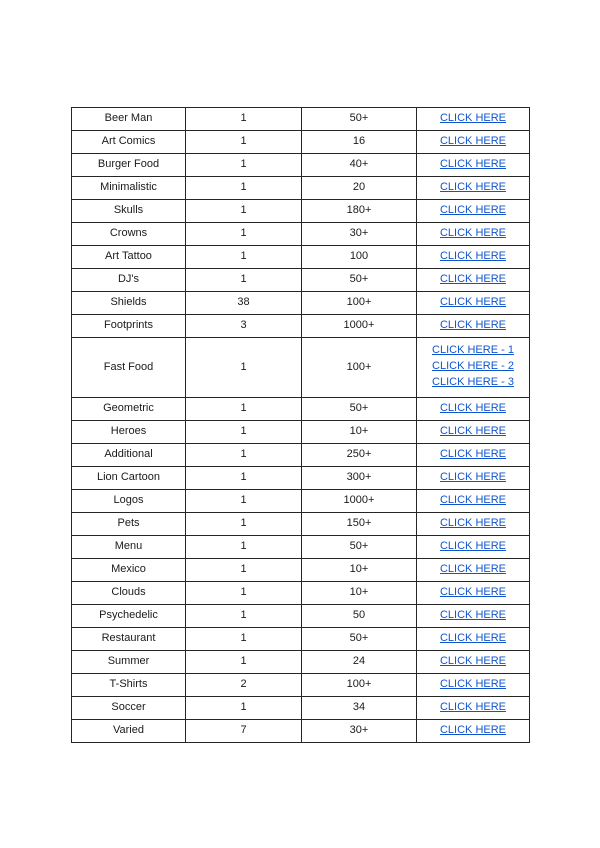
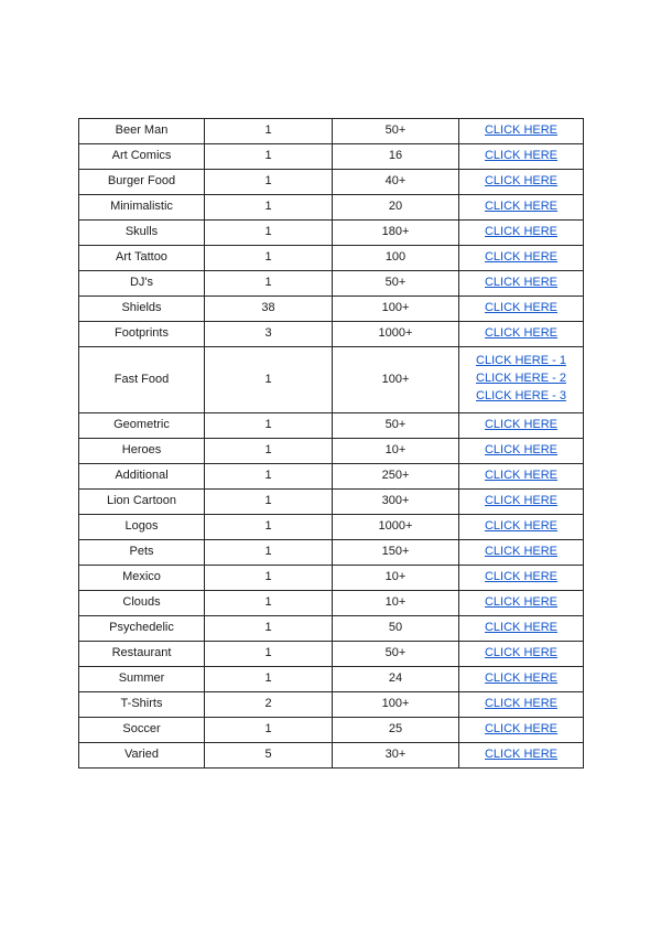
  Beer Man	1	50+	CLICK HERE
  Art Comics	1	16	CLICK HERE
  Burger Food	1	40+	CLICK HERE
  Minimalistic	1	20	CLICK HERE
  Skulls	1	180+	CLICK HERE
- Crowns	1	30+	CLICK HERE
  Art Tattoo	1	100	CLICK HERE
  DJ's	1	50+	CLICK HERE
  Shields	38	100+	CLICK HERE
  Footprints	3	1000+	CLICK HERE
  Fast Food	1	100+	CLICK HERE - 1CLICK HERE - 2CLICK HERE - 3
  Geometric	1	50+	CLICK HERE
  Heroes	1	10+	CLICK HERE
  Additional	1	250+	CLICK HERE
  Lion Cartoon	1	300+	CLICK HERE
  Logos	1	1000+	CLICK HERE
  Pets	1	150+	CLICK HERE
- Menu	1	50+	CLICK HERE
  Mexico	1	10+	CLICK HERE
  Clouds	1	10+	CLICK HERE
  Psychedelic	1	50	CLICK HERE
  Restaurant	1	50+	CLICK HERE
  Summer	1	24	CLICK HERE
  T-Shirts	2	100+	CLICK HERE
- Soccer	1	34	CLICK HERE
+ Soccer	1	25	CLICK HERE
- Varied	7	30+	CLICK HERE
+ Varied	5	30+	CLICK HERE
